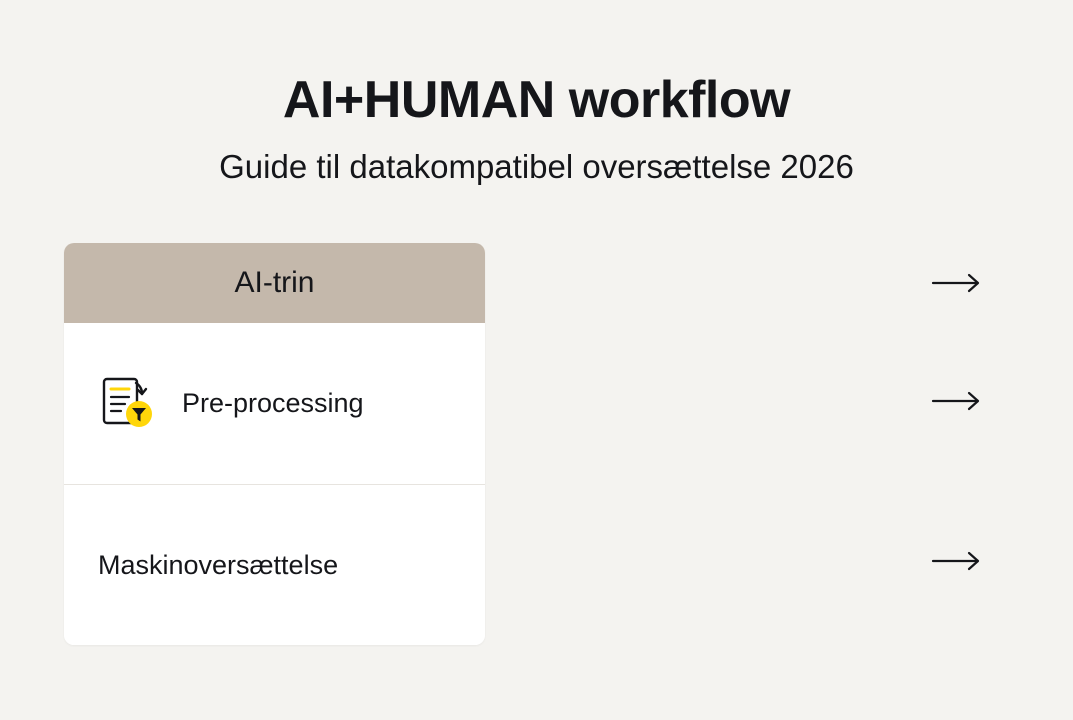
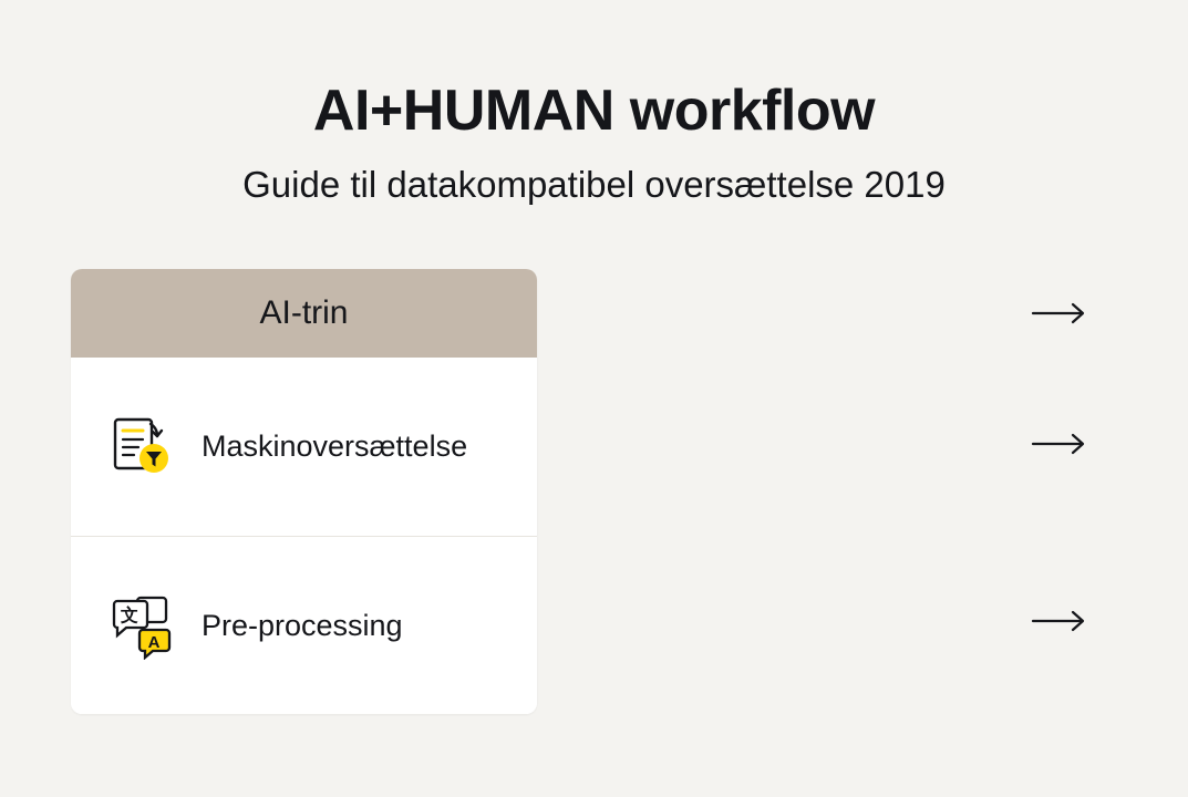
  AI+HUMAN workflow
- Guide til datakompatibel oversættelse 2026
+ Guide til datakompatibel oversættelse 2019
  AI-trin
- Pre-processing
+ Maskinoversættelse
+ 文
+ A
- Maskinoversættelse
+ Pre-processing
